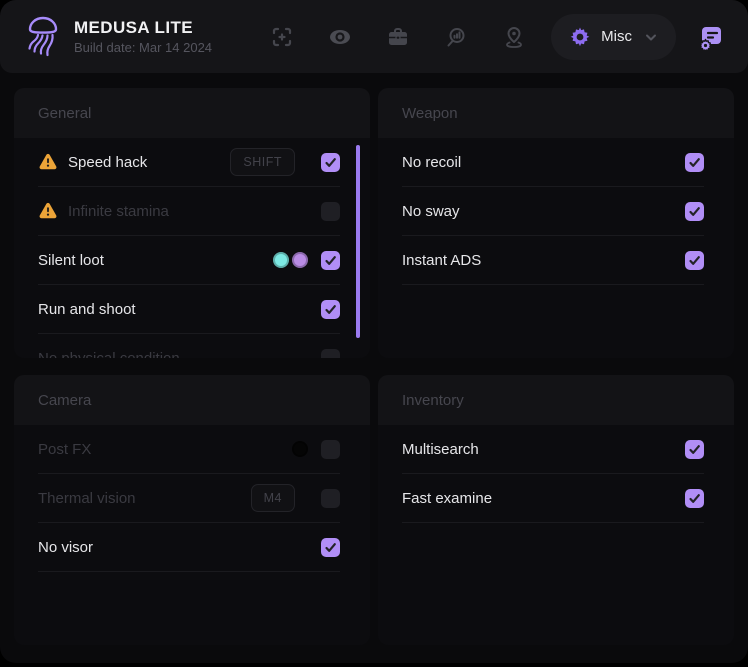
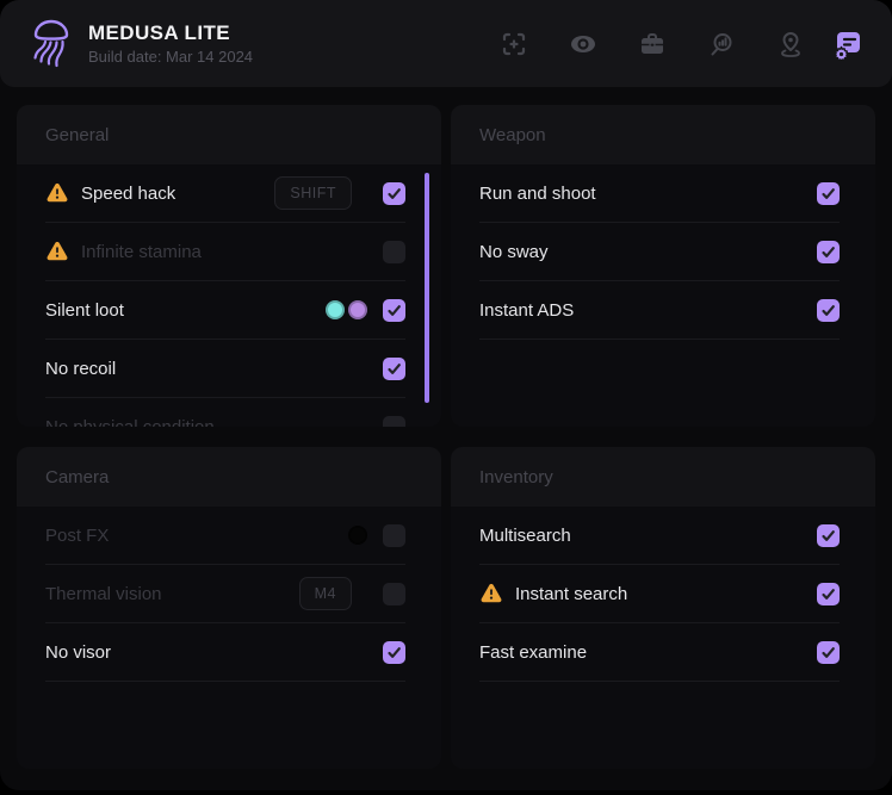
  MEDUSA LITE
  Build date: Mar 14 2024
- Misc
  General
  Speed hack
  SHIFT
  Infinite stamina
  Silent loot
- Run and shoot
+ No recoil
  Weapon
- No recoil
+ Run and shoot
  No sway
  Instant ADS
  Camera
  Post FX
  Thermal vision
  M4
  No visor
  Inventory
  Multisearch
+ Instant search
  Fast examine
